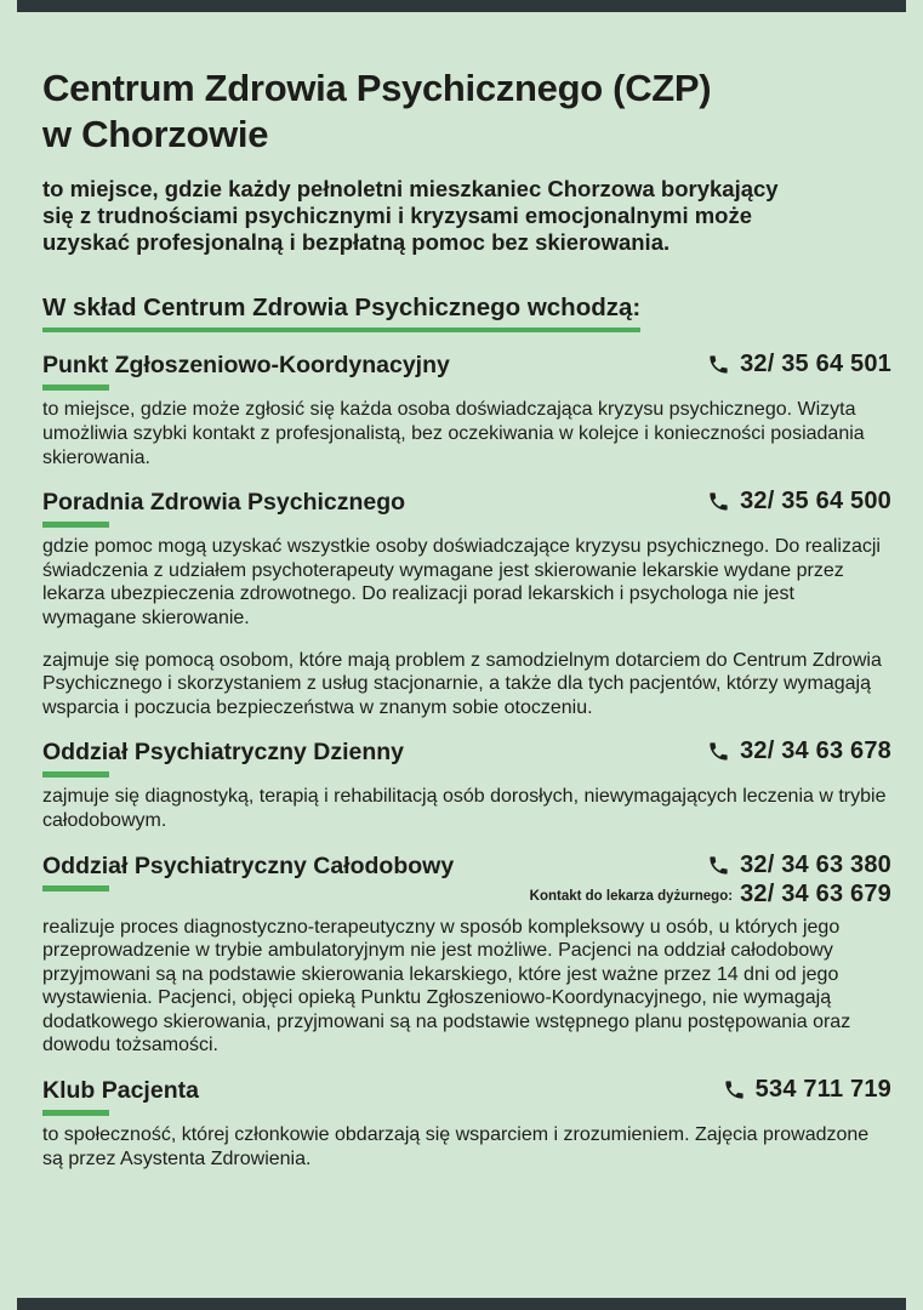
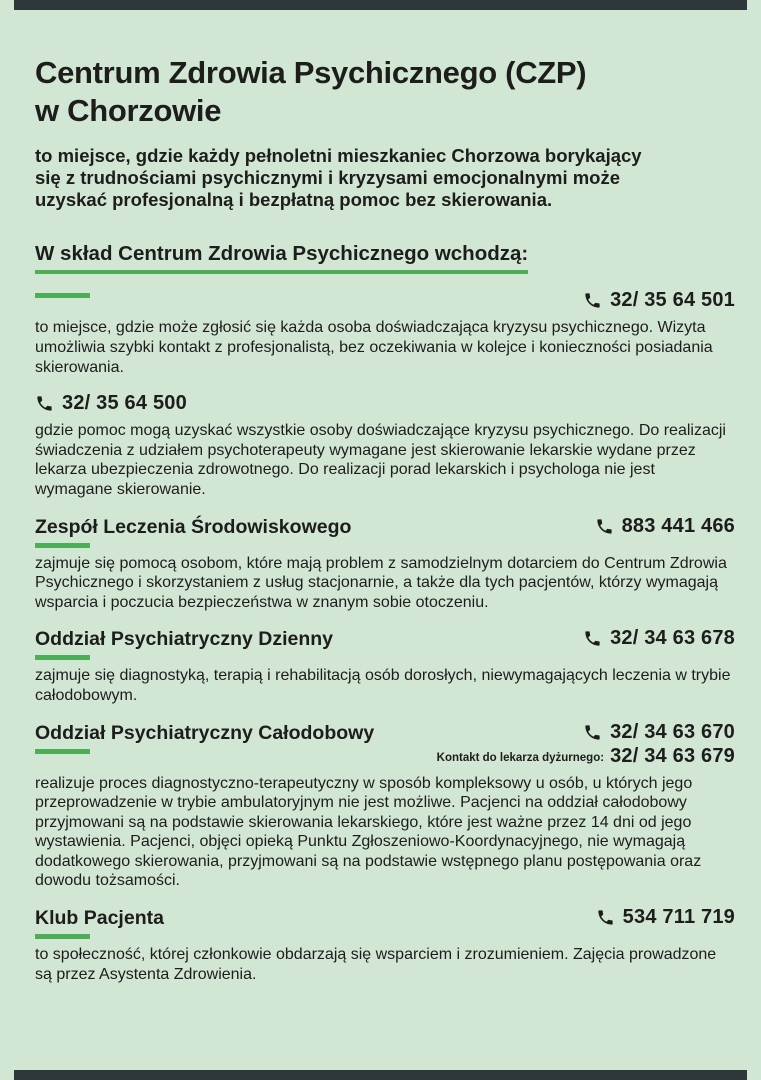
  Centrum Zdrowia Psychicznego (CZP)
  w Chorzowie
  to miejsce, gdzie każdy pełnoletni mieszkaniec Chorzowa borykający się z trudnościami psychicznymi i kryzysami emocjonalnymi może uzyskać profesjonalną i bezpłatną pomoc bez skierowania.
  W skład Centrum Zdrowia Psychicznego wchodzą:
- Punkt Zgłoszeniowo-Koordynacyjny
  32/ 35 64 501
  to miejsce, gdzie może zgłosić się każda osoba doświadczająca kryzysu psychicznego. Wizyta umożliwia szybki kontakt z profesjonalistą, bez oczekiwania w kolejce i konieczności posiadania skierowania.
- Poradnia Zdrowia Psychicznego
  32/ 35 64 500
  gdzie pomoc mogą uzyskać wszystkie osoby doświadczające kryzysu psychicznego. Do realizacji świadczenia z udziałem psychoterapeuty wymagane jest skierowanie lekarskie wydane przez lekarza ubezpieczenia zdrowotnego. Do realizacji porad lekarskich i psychologa nie jest wymagane skierowanie.
+ Zespół Leczenia Środowiskowego
+ 883 441 466
  zajmuje się pomocą osobom, które mają problem z samodzielnym dotarciem do Centrum Zdrowia Psychicznego i skorzystaniem z usług stacjonarnie, a także dla tych pacjentów, którzy wymagają wsparcia i poczucia bezpieczeństwa w znanym sobie otoczeniu.
  Oddział Psychiatryczny Dzienny
  32/ 34 63 678
  zajmuje się diagnostyką, terapią i rehabilitacją osób dorosłych, niewymagających leczenia w trybie całodobowym.
  Oddział Psychiatryczny Całodobowy
- 32/ 34 63 380
+ 32/ 34 63 670
  Kontakt do lekarza dyżurnego:
  32/ 34 63 679
  realizuje proces diagnostyczno-terapeutyczny w sposób kompleksowy u osób, u których jego przeprowadzenie w trybie ambulatoryjnym nie jest możliwe. Pacjenci na oddział całodobowy przyjmowani są na podstawie skierowania lekarskiego, które jest ważne przez 14 dni od jego wystawienia. Pacjenci, objęci opieką Punktu Zgłoszeniowo-Koordynacyjnego, nie wymagają dodatkowego skierowania, przyjmowani są na podstawie wstępnego planu postępowania oraz dowodu tożsamości.
  Klub Pacjenta
  534 711 719
  to społeczność, której członkowie obdarzają się wsparciem i zrozumieniem. Zajęcia prowadzone są przez Asystenta Zdrowienia.
